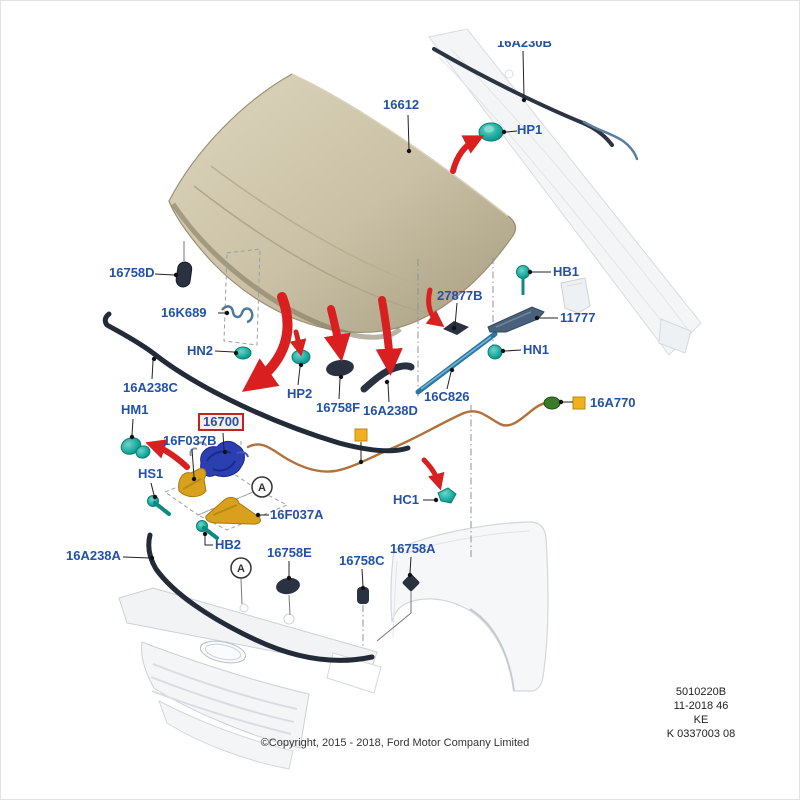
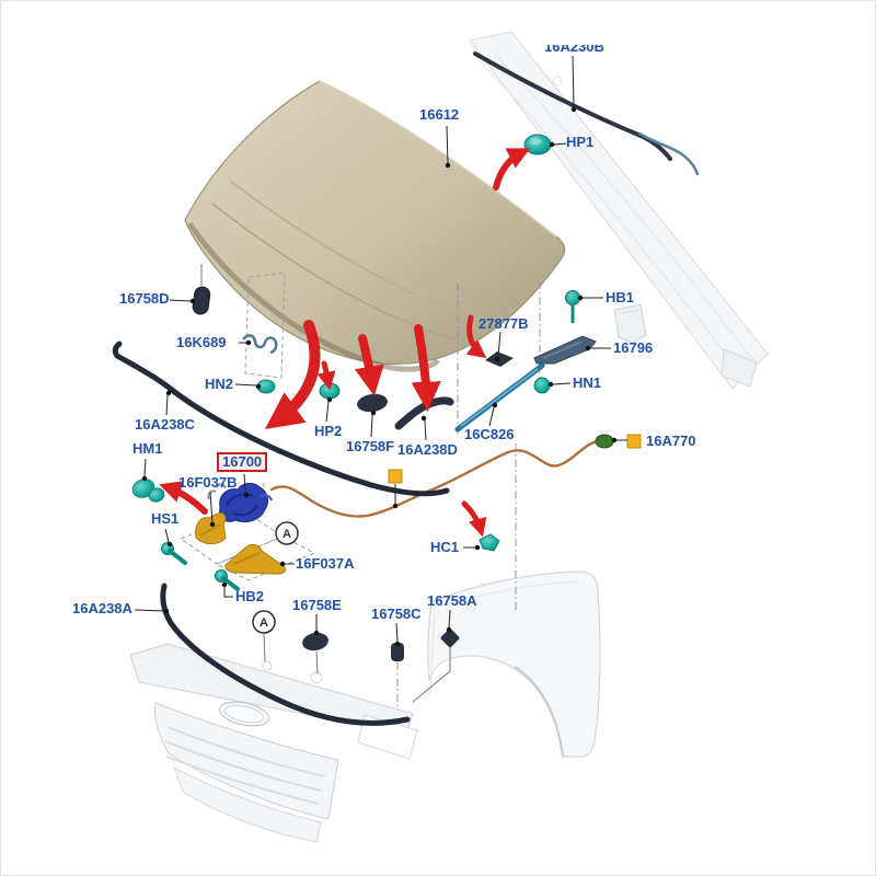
  A
  A
  16A230B
  16612
  HP1
  16758D
  16K689
  HN2
  16A238C
  HB1
  27877B
- 11777
+ 16796
  HN1
  HP2
  16758F
  16A238D
  16C826
  16A770
  HM1
  16700
  16F037B
  HS1
  16F037A
  HB2
  16A238A
  16758E
  16758C
  16758A
  HC1
- ©Copyright, 2015 - 2018, Ford Motor Company Limited
- 5010220B
- 11-2018 46
- KE
- K 0337003 08
